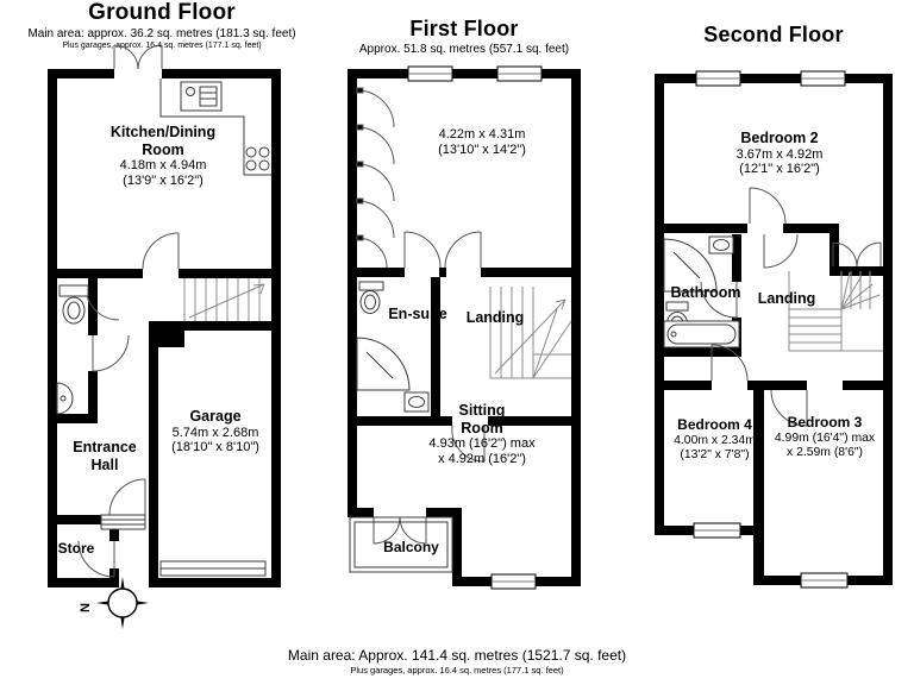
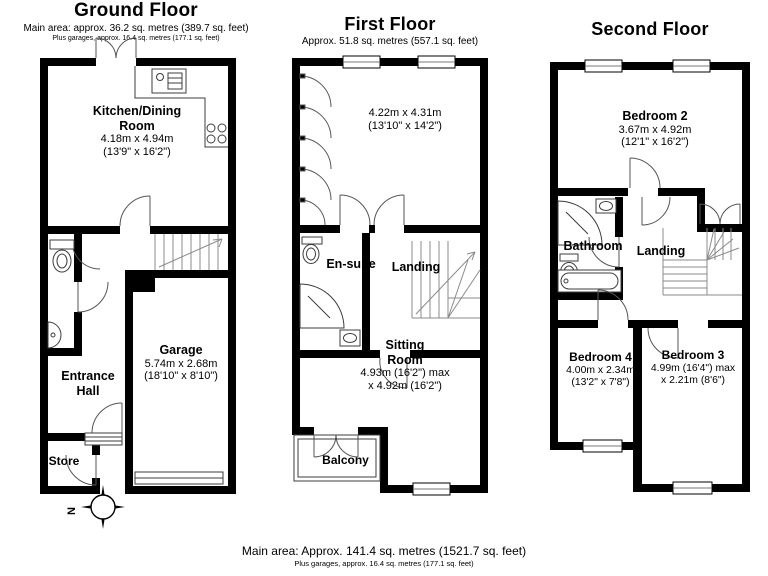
  Ground Floor
- Main area: approx. 36.2 sq. metres (181.3 sq. feet)
+ Main area: approx. 36.2 sq. metres (389.7 sq. feet)
  First Floor
  Approx. 51.8 sq. metres (557.1 sq. feet)
  Second Floor
  Kitchen/Dining
  Room
  4.18m x 4.94m
  (13'9" x 16'2")
  Garage
  5.74m x 2.68m
  (18'10" x 8'10")
  Entrance
  Hall
  Store
  4.22m x 4.31m
  (13'10" x 14'2")
  En-suite
  Landing
  Sitting
  Room
  4.93m (16'2") max
  x 4.92m (16'2")
  Balcony
  Bedroom 2
  3.67m x 4.92m
  (12'1" x 16'2")
  Bathroom
  Landing
  Bedroom 4
  4.00m x 2.34m
  (13'2" x 7'8")
  Bedroom 3
  4.99m (16'4") max
- x 2.59m (8'6")
+ x 2.21m (8'6")
  Main area: Approx. 141.4 sq. metres (1521.7 sq. feet)
  Plus garages, approx. 16.4 sq. metres (177.1 sq. feet)
